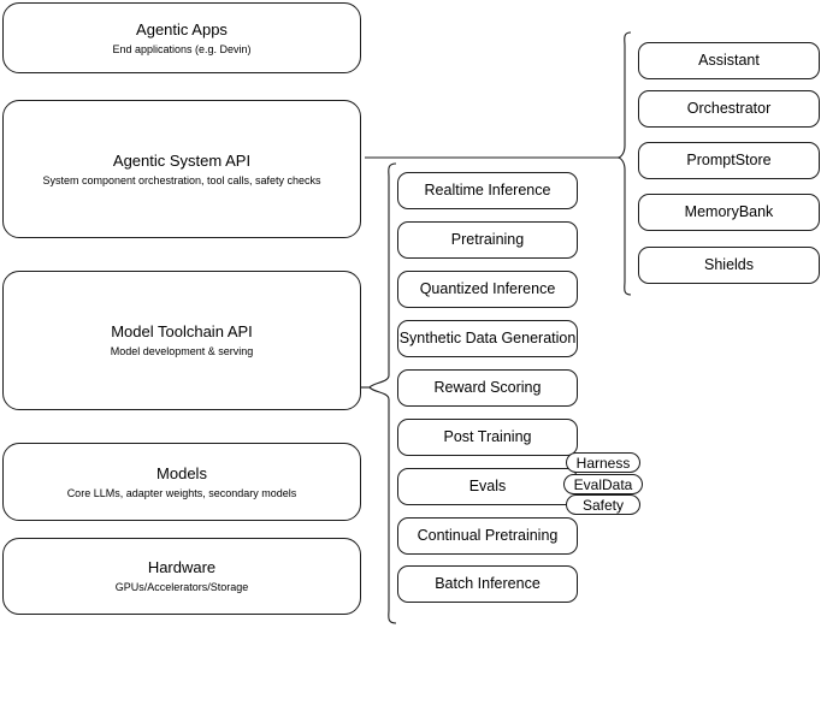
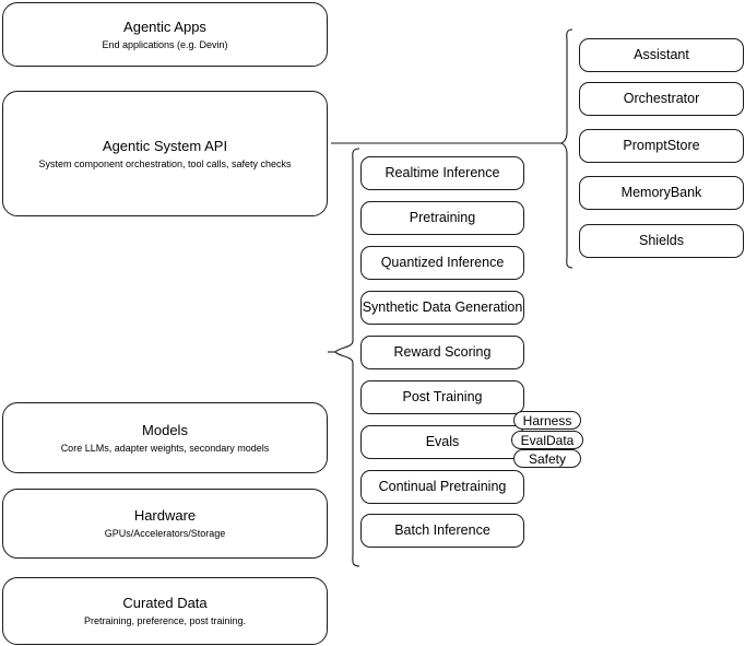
  Agentic Apps
  End applications (e.g. Devin)
  Agentic System API
  System component orchestration, tool calls, safety checks
- Model Toolchain API
- Model development & serving
  Models
  Core LLMs, adapter weights, secondary models
  Hardware
  GPUs/Accelerators/Storage
+ Curated Data
+ Pretraining, preference, post training.
  Realtime Inference
  Pretraining
  Quantized Inference
  Synthetic Data Generation
  Reward Scoring
  Post Training
  Evals
  Continual Pretraining
  Batch Inference
  Harness
  EvalData
  Safety
  Assistant
  Orchestrator
  PromptStore
  MemoryBank
  Shields
